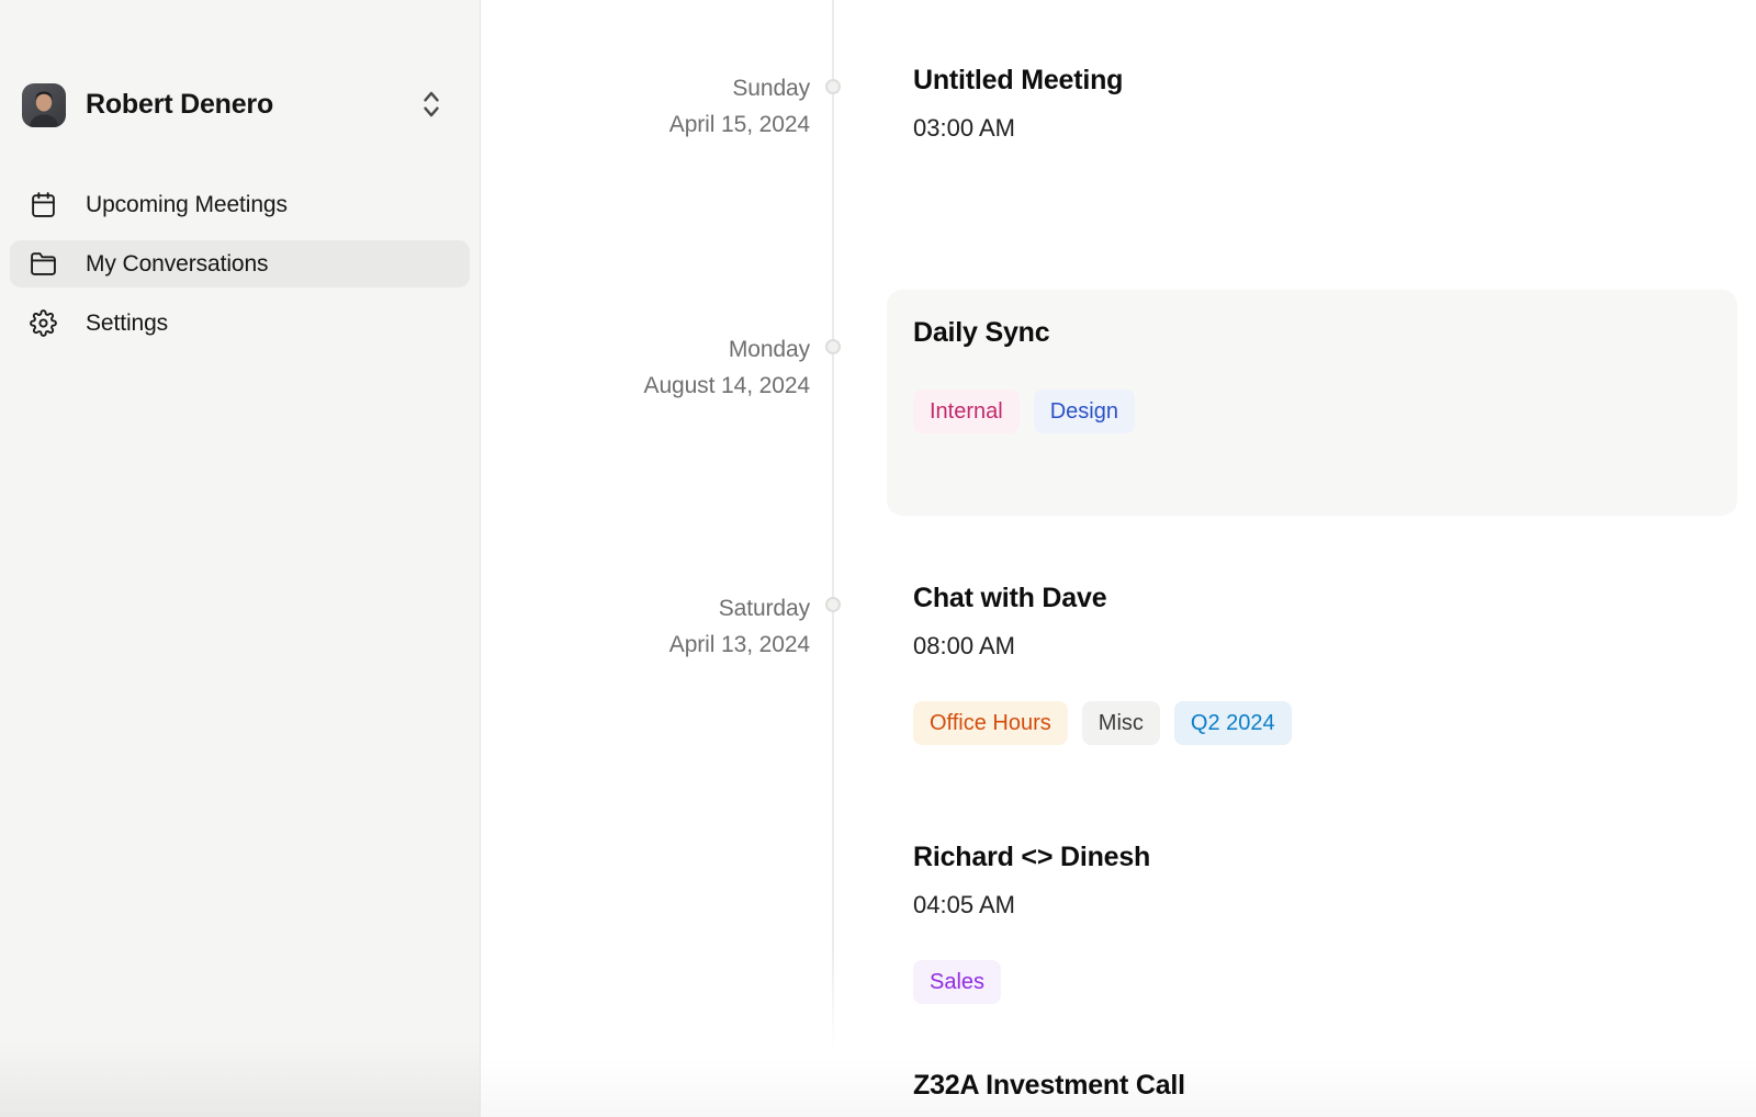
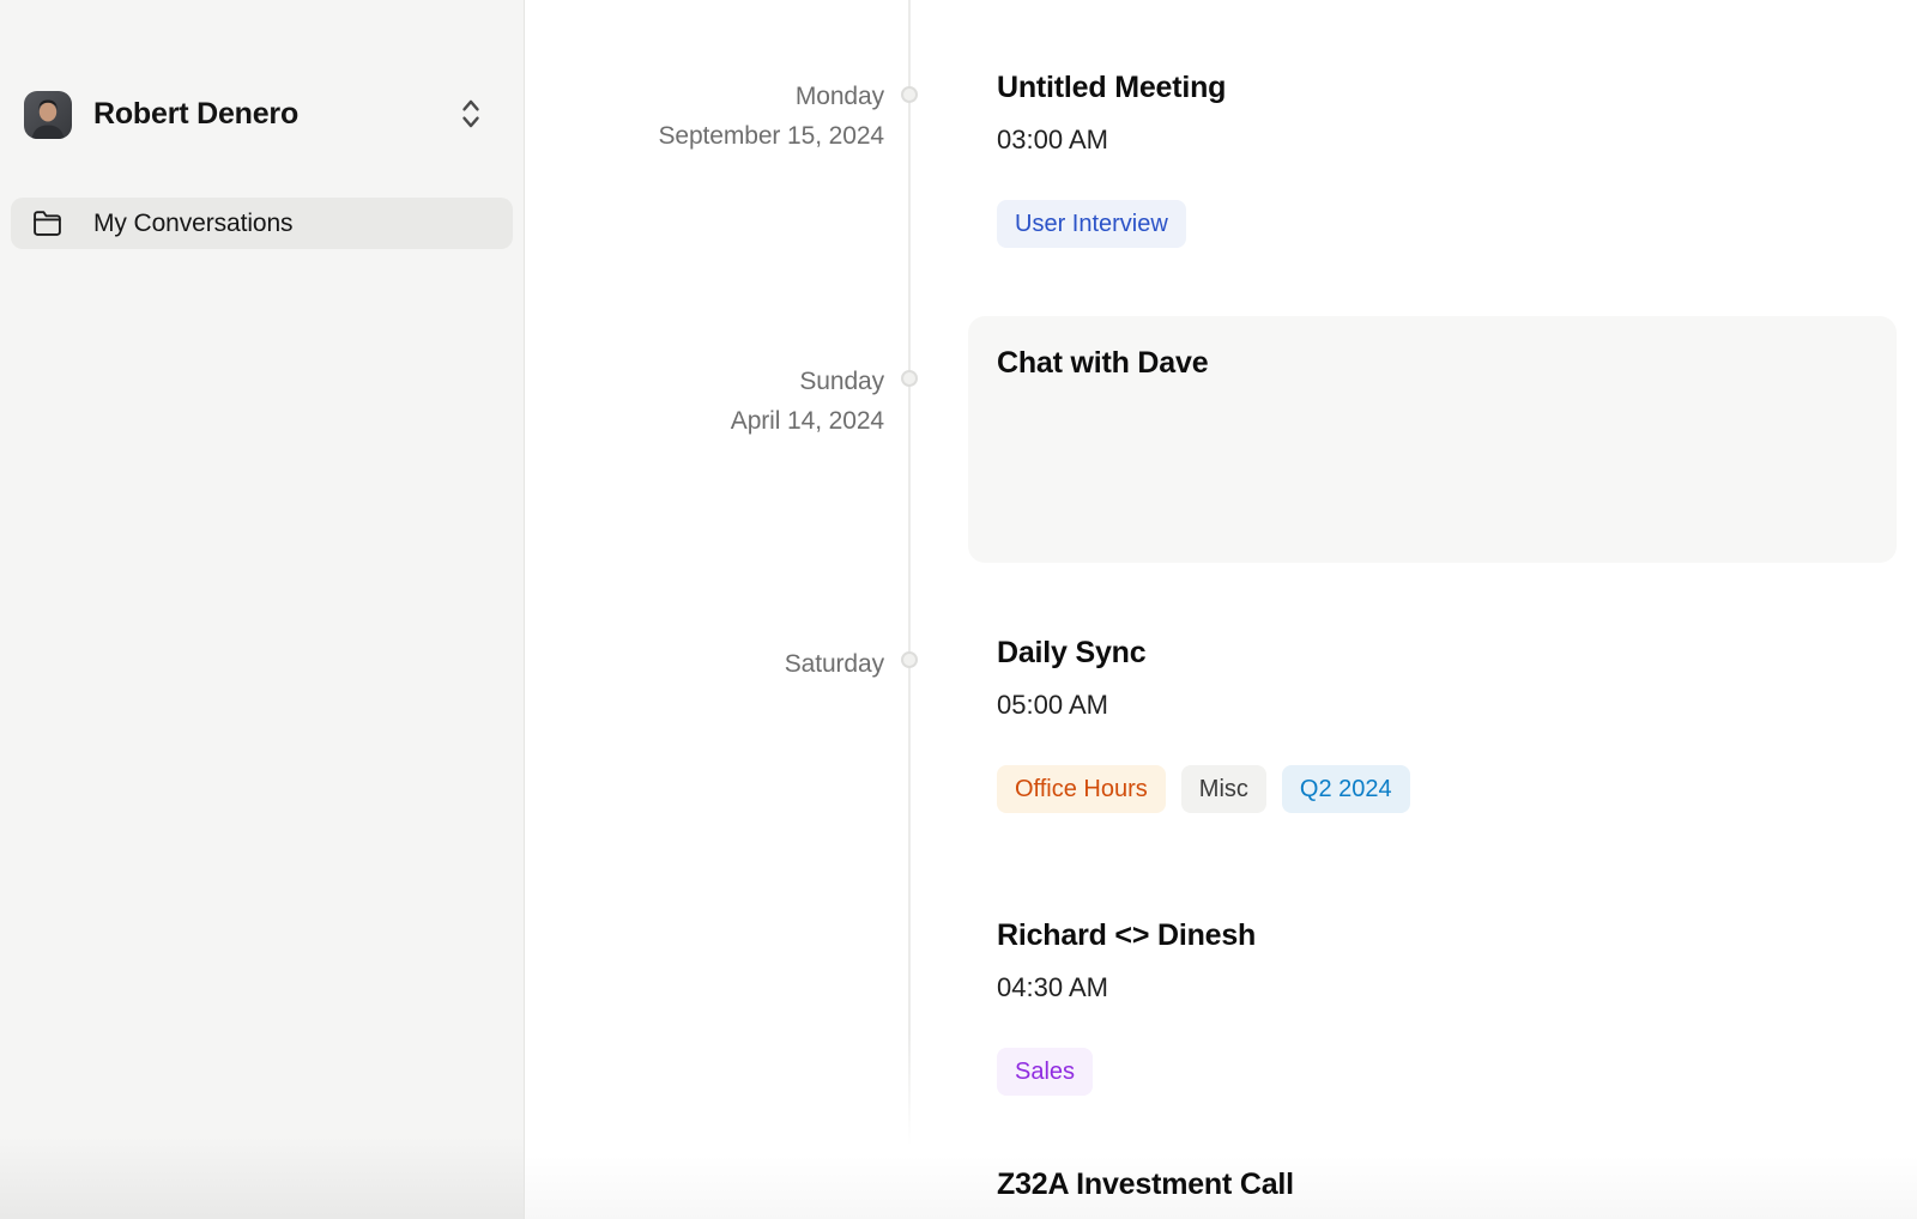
  Robert Denero
- Upcoming Meetings
  My Conversations
- Settings
- Sunday
+ Monday
- April 15, 2024
+ September 15, 2024
  Untitled Meeting
  03:00 AM
+ User Interview
- Monday
+ Sunday
- August 14, 2024
+ April 14, 2024
- Daily Sync
+ Chat with Dave
- Internal
- Design
  Saturday
- April 13, 2024
- Chat with Dave
+ Daily Sync
- 08:00 AM
+ 05:00 AM
  Office Hours
  Misc
  Q2 2024
  Richard <> Dinesh
- 04:05 AM
+ 04:30 AM
  Sales
